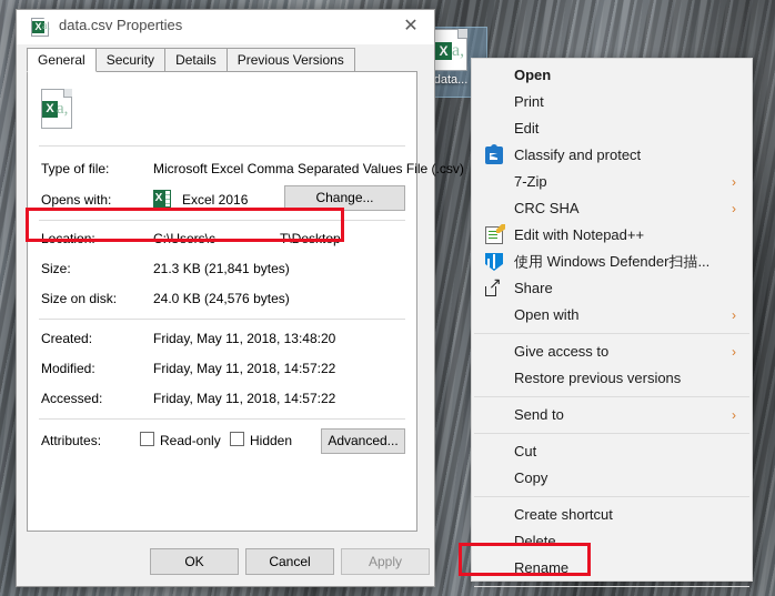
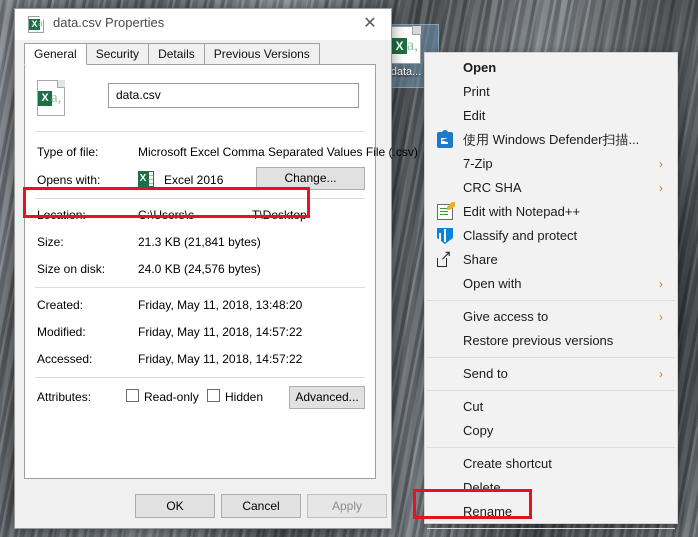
  X
  a,
  data...
  X
  a,
  data.csv Properties
  ✕
  General Security Details Previous Versions
  X
  a,
+ data.csv
  Type of file:
  Microsoft Excel Comma Separated Values File (.csv)
  Opens with:
  X
  Excel 2016
  Change...
  Location:
  C:\Users\c
  T\Desktop
  Size:
  21.3 KB (21,841 bytes)
  Size on disk:
  24.0 KB (24,576 bytes)
  Created:
  Friday, May 11, 2018, 13:48:20
  Modified:
  Friday, May 11, 2018, 14:57:22
  Accessed:
  Friday, May 11, 2018, 14:57:22
  Attributes:
  Read-only
  Hidden
  Advanced...
  OK
  Cancel
  Apply
  Open
  Print
  Edit
- Classify and protect
+ 使用 Windows Defender扫描...
  7-Zip
  ›
  CRC SHA
  ›
  Edit with Notepad++
- 使用 Windows Defender扫描...
+ Classify and protect
  Share
  Open with
  ›
  Give access to
  ›
  Restore previous versions
  Send to
  ›
  Cut
  Copy
  Create shortcut
  Delete
  Rename
